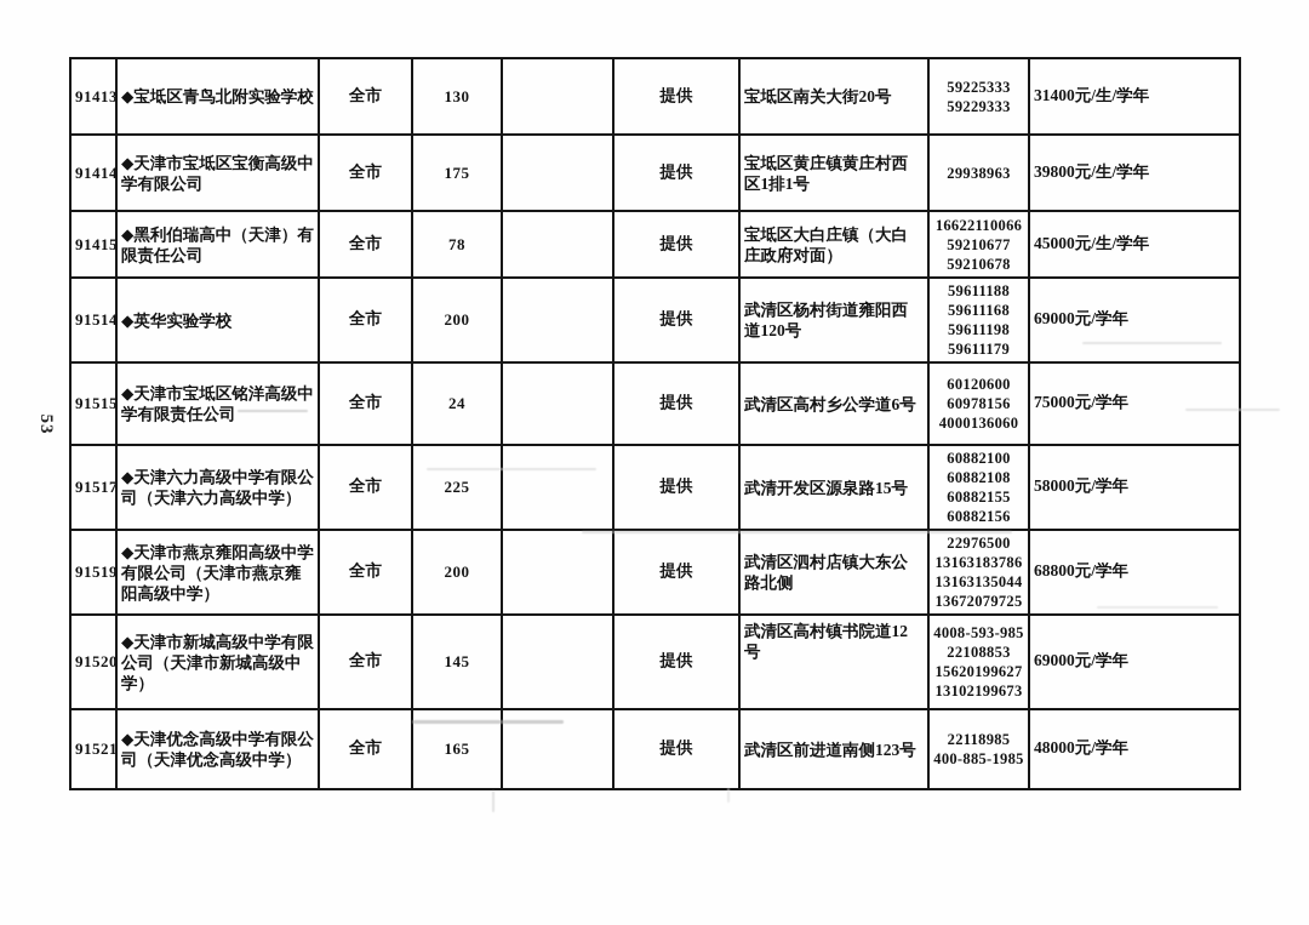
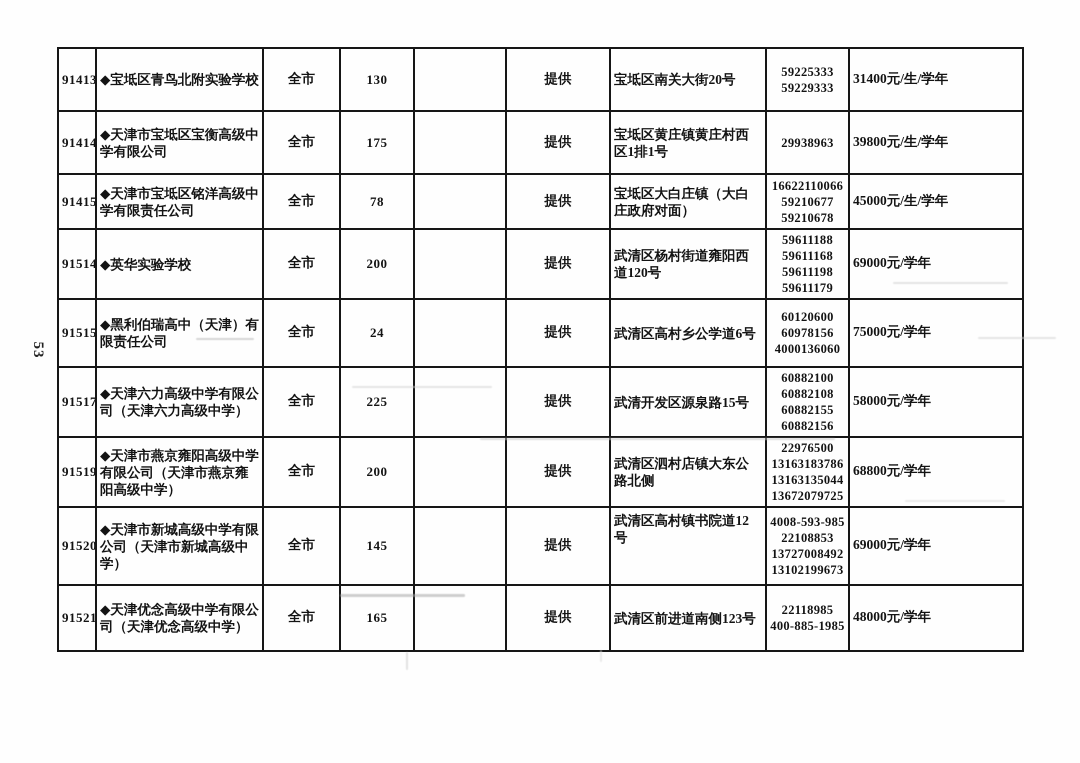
  91413	◆宝坻区青鸟北附实验学校	全市	130		提供	宝坻区南关大街20号	5922533359229333	31400元/生/学年
  91414	◆天津市宝坻区宝衡高级中学有限公司	全市	175		提供	宝坻区黄庄镇黄庄村西区1排1号	29938963	39800元/生/学年
- 91415	◆黑利伯瑞高中（天津）有限责任公司	全市	78		提供	宝坻区大白庄镇（大白庄政府对面）	166221100665921067759210678	45000元/生/学年
+ 91415	◆天津市宝坻区铭洋高级中学有限责任公司	全市	78		提供	宝坻区大白庄镇（大白庄政府对面）	166221100665921067759210678	45000元/生/学年
  91514	◆英华实验学校	全市	200		提供	武清区杨村街道雍阳西道120号	59611188596111685961119859611179	69000元/学年
- 91515	◆天津市宝坻区铭洋高级中学有限责任公司	全市	24		提供	武清区高村乡公学道6号	60120600609781564000136060	75000元/学年
+ 91515	◆黑利伯瑞高中（天津）有限责任公司	全市	24		提供	武清区高村乡公学道6号	60120600609781564000136060	75000元/学年
  91517	◆天津六力高级中学有限公司（天津六力高级中学）	全市	225		提供	武清开发区源泉路15号	60882100608821086088215560882156	58000元/学年
  91519	◆天津市燕京雍阳高级中学有限公司（天津市燕京雍阳高级中学）	全市	200		提供	武清区泗村店镇大东公路北侧	22976500131631837861316313504413672079725	68800元/学年
- 91520	◆天津市新城高级中学有限公司（天津市新城高级中学）	全市	145		提供	武清区高村镇书院道12号	4008-593-985221088531562019962713102199673	69000元/学年
+ 91520	◆天津市新城高级中学有限公司（天津市新城高级中学）	全市	145		提供	武清区高村镇书院道12号	4008-593-985221088531372700849213102199673	69000元/学年
  91521	◆天津优念高级中学有限公司（天津优念高级中学）	全市	165		提供	武清区前进道南侧123号	22118985400-885-1985	48000元/学年
